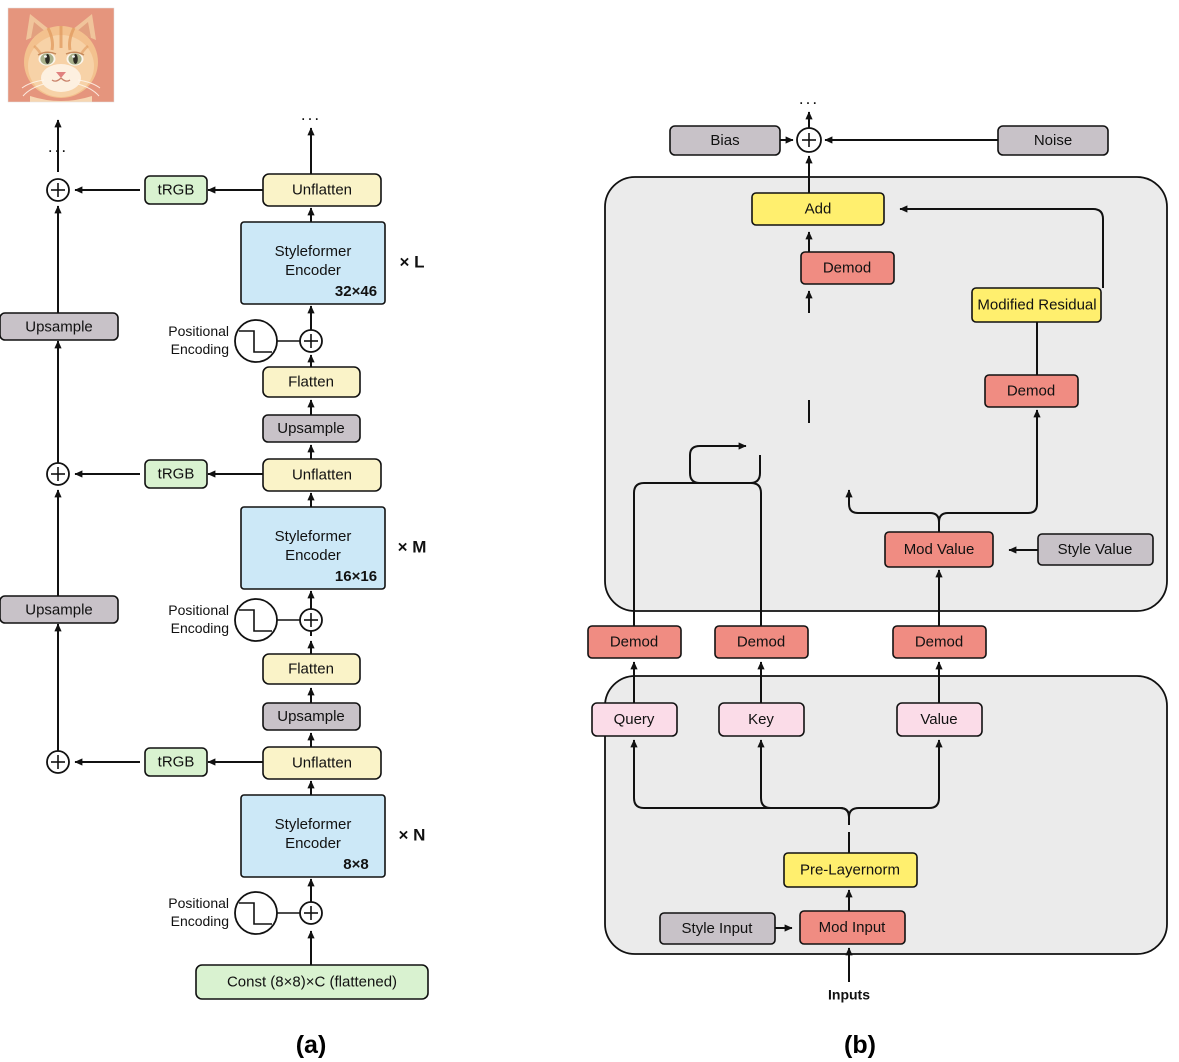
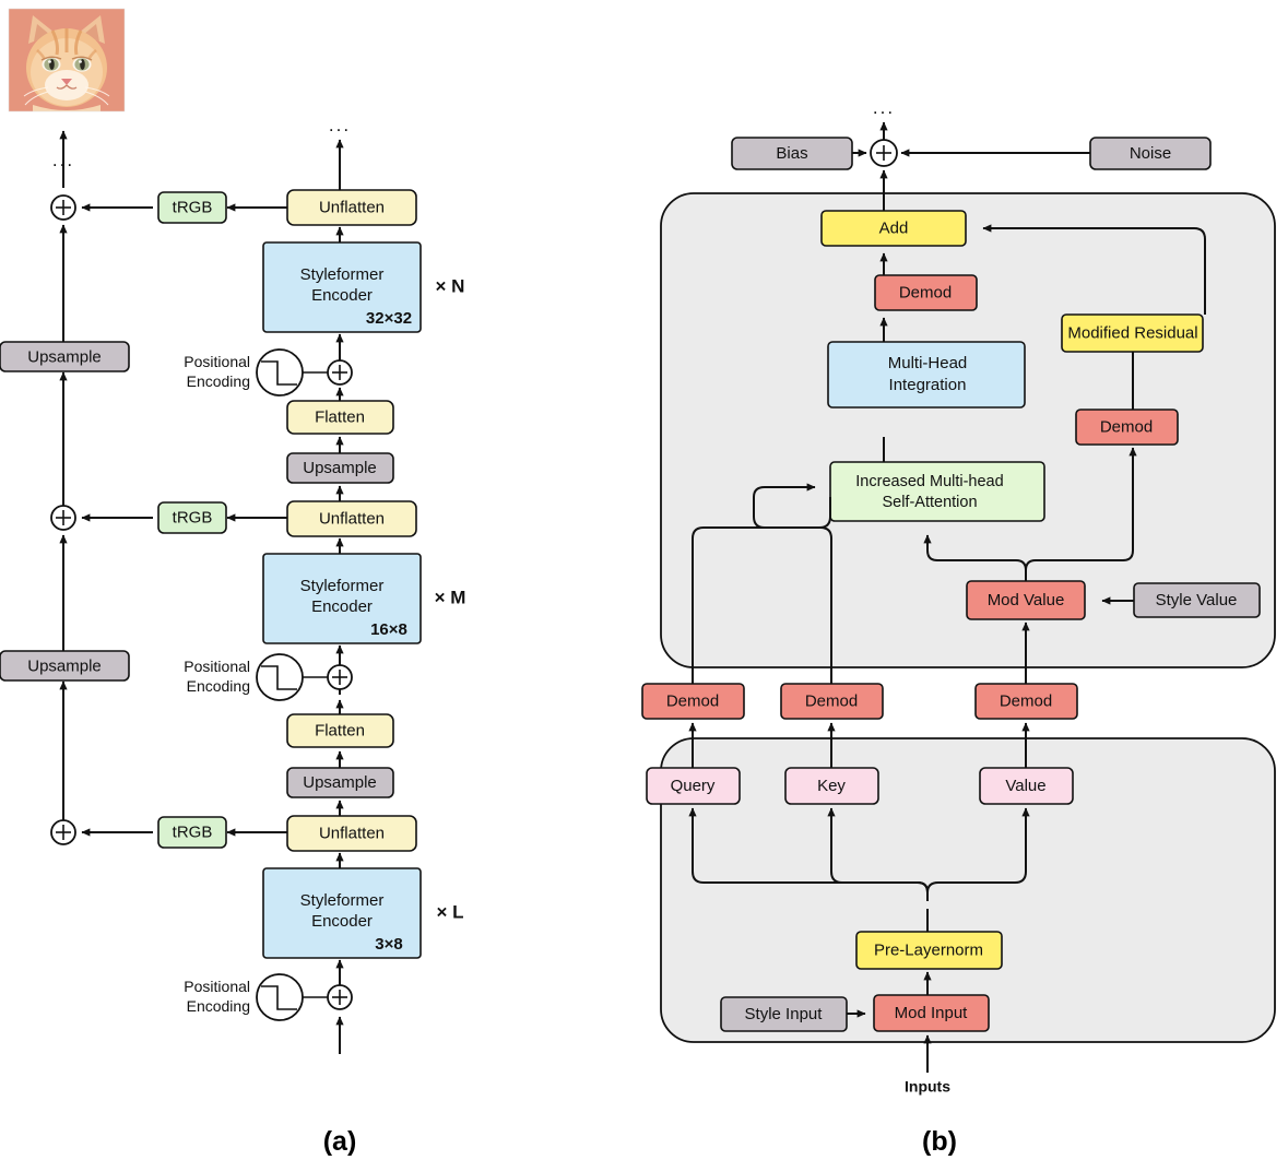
  ...
  Upsample
  Upsample
  ...
  Unflatten
  tRGB
  Styleformer
  Encoder
- 32×46
+ 32×32
- × L
+ × N
  Positional
  Encoding
  Flatten
  Upsample
  Unflatten
  tRGB
  Styleformer
  Encoder
- 16×16
+ 16×8
  × M
  Positional
  Encoding
  Flatten
  Upsample
  Unflatten
  tRGB
  Styleformer
  Encoder
- 8×8
+ 3×8
- × N
+ × L
  Positional
  Encoding
- Const (8×8)×C (flattened)
  (a)
  ...
  Bias
  Noise
  Add
  Demod
+ Multi-Head
+ Integration
  Modified Residual
  Demod
+ Increased Multi-head
+ Self-Attention
  Mod Value
  Style Value
  Demod
  Demod
  Demod
  Query
  Key
  Value
  Pre-Layernorm
  Mod Input
  Style Input
  Inputs
  (b)
